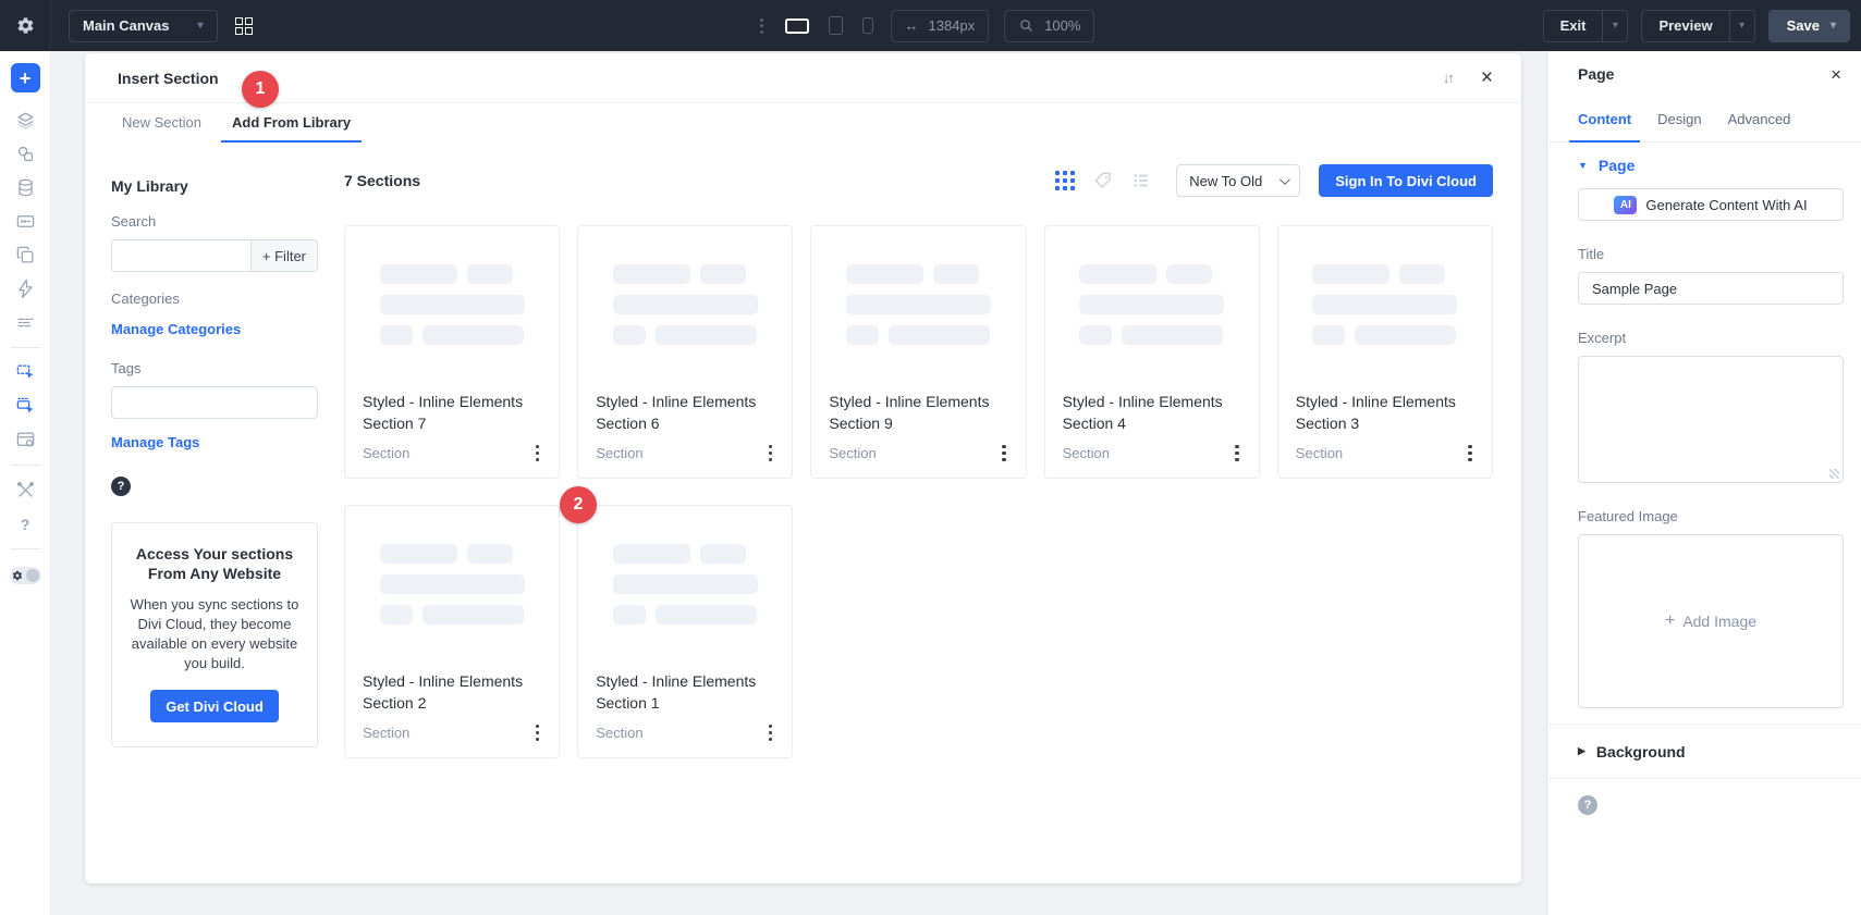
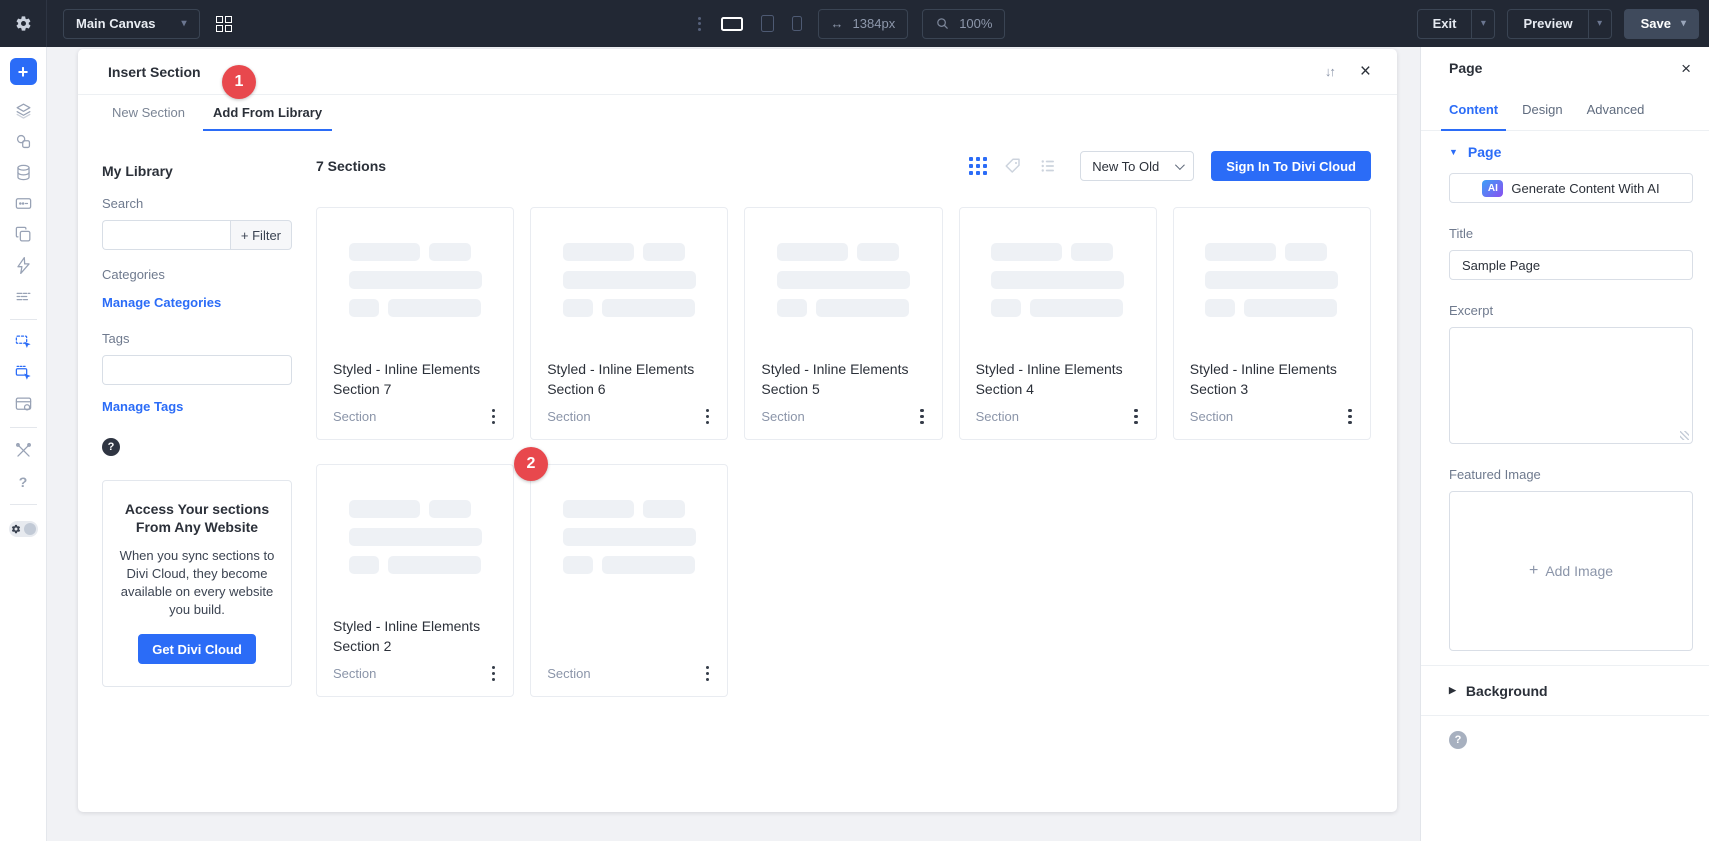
  Main Canvas
  ▾
  ↔
  1384px
  100%
  Exit
  ▾
  Preview
  ▾
  Save
  ▾
  +
  ?
  Insert Section
  ↓↑
  ×
  New Section
  Add From Library
  My Library
  Search
  + Filter
  Categories
  Manage Categories
  Tags
  Manage Tags
  ?
  Access Your sections From Any Website
  When you sync sections to Divi Cloud, they become available on every website you build.
  Get Divi Cloud
  7 Sections
  New To Old
  Sign In To Divi Cloud
  2
  Styled - Inline Elements Section 7
  Section
  Styled - Inline Elements Section 6
  Section
- Styled - Inline Elements Section 9
+ Styled - Inline Elements Section 5
  Section
  Styled - Inline Elements Section 4
  Section
  Styled - Inline Elements Section 3
  Section
  Styled - Inline Elements Section 2
  Section
- Styled - Inline Elements Section 1
  Section
  1
  Page
  ×
  Content
  Design
  Advanced
  ▼
  Page
  AI
  Generate Content With AI
  Title
  Sample Page
  Excerpt
  Featured Image
  +
  Add Image
  ▶
  Background
  ?
